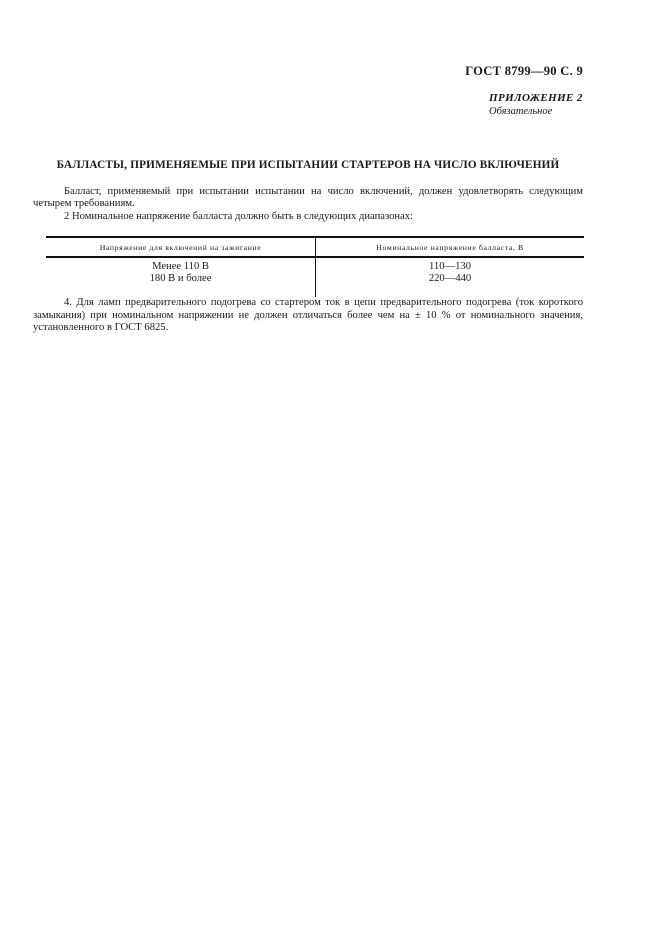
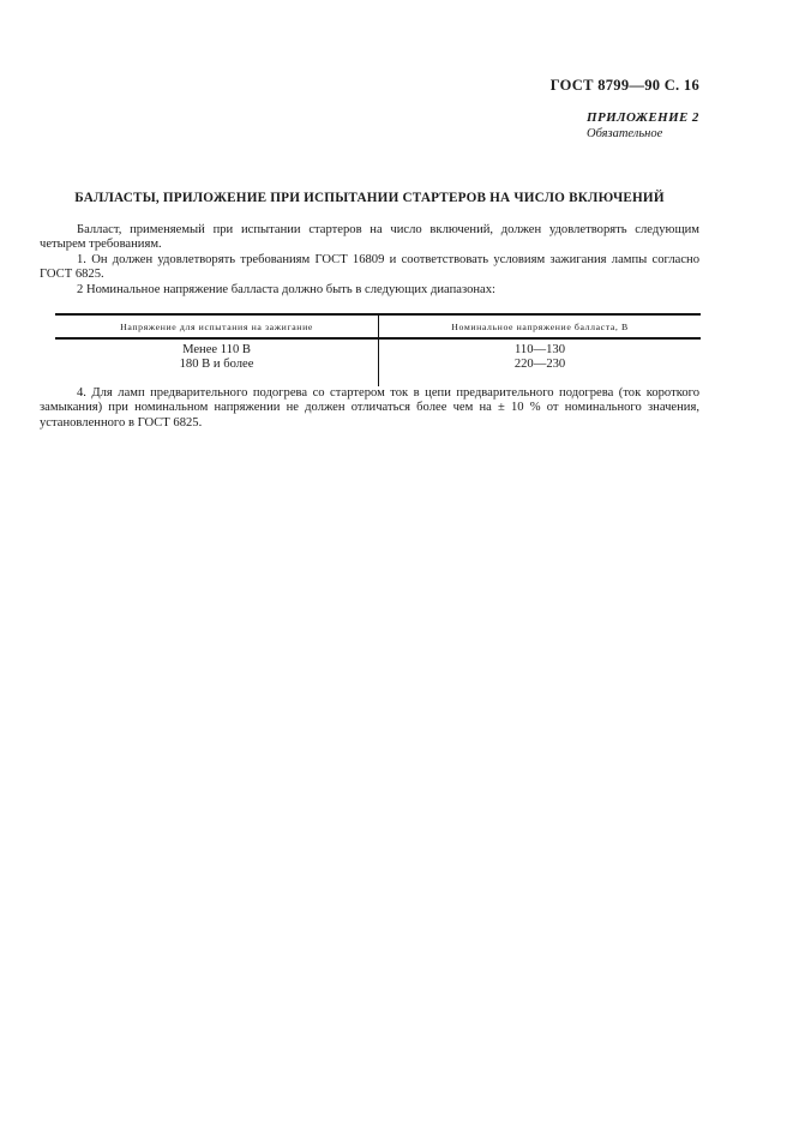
- ГОСТ 8799—90 С. 9
+ ГОСТ 8799—90 С. 16
  ПРИЛОЖЕНИЕ 2
  Обязательное
- БАЛЛАСТЫ, ПРИМЕНЯЕМЫЕ ПРИ ИСПЫТАНИИ СТАРТЕРОВ НА ЧИСЛО ВКЛЮЧЕНИЙ
+ БАЛЛАСТЫ, ПРИЛОЖЕНИЕ ПРИ ИСПЫТАНИИ СТАРТЕРОВ НА ЧИСЛО ВКЛЮЧЕНИЙ
- Балласт, применяемый при испытании испытании на число включений, должен удовлетворять следующим четырем требованиям.
+ Балласт, применяемый при испытании стартеров на число включений, должен удовлетворять следующим четырем требованиям.
+ 1. Он должен удовлетворять требованиям ГОСТ 16809 и соответствовать условиям зажигания лампы согласно ГОСТ 6825.
  2 Номинальное напряжение балласта должно быть в следующих диапазонах:
- Напряжение для включений на зажигание
+ Напряжение для испытания на зажигание
  Номинальное напряжение балласта, В
  Менее 110 В
  180 В и более
  110—130
- 220—440
+ 220—230
  4. Для ламп предварительного подогрева со стартером ток в цепи предварительного подогрева (ток короткого замыкания) при номинальном напряжении не должен отличаться более чем на ± 10 % от номинального значения, установленного в ГОСТ 6825.
